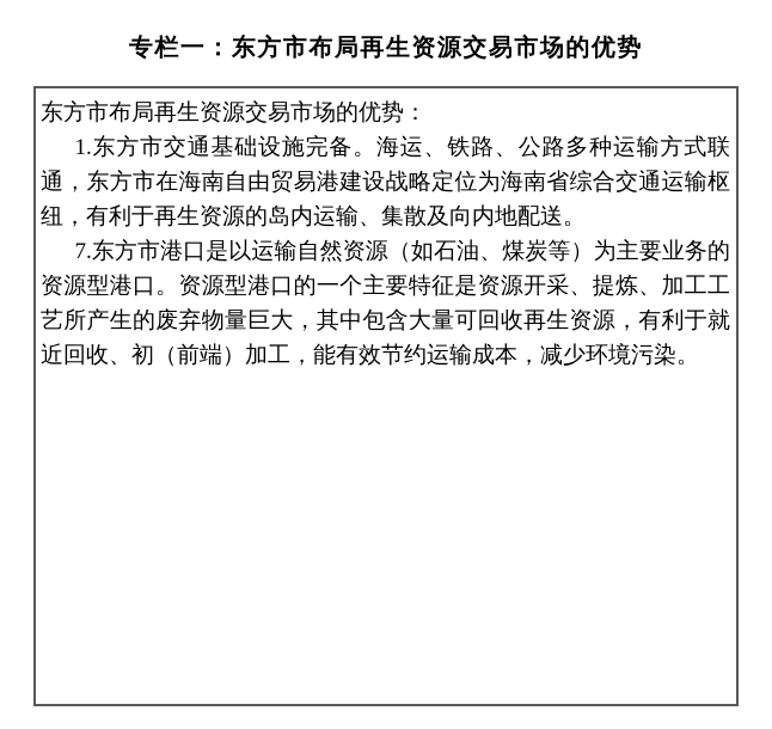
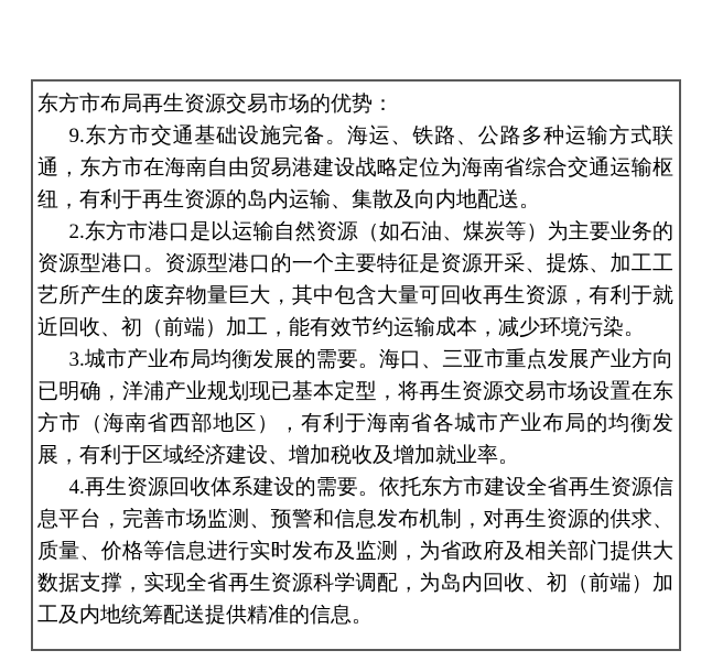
- 专栏一：东方市布局再生资源交易市场的优势
  东方市布局再生资源交易市场的优势：
- 1.东方市交通基础设施完备。海运、铁路、公路多种运输方式联通，东方市在海南自由贸易港建设战略定位为海南省综合交通运输枢纽，有利于再生资源的岛内运输、集散及向内地配送。
+ 9.东方市交通基础设施完备。海运、铁路、公路多种运输方式联通，东方市在海南自由贸易港建设战略定位为海南省综合交通运输枢纽，有利于再生资源的岛内运输、集散及向内地配送。
- 7.东方市港口是以运输自然资源（如石油、煤炭等）为主要业务的资源型港口。资源型港口的一个主要特征是资源开采、提炼、加工工艺所产生的废弃物量巨大，其中包含大量可回收再生资源，有利于就近回收、初（前端）加工，能有效节约运输成本，减少环境污染。
+ 2.东方市港口是以运输自然资源（如石油、煤炭等）为主要业务的资源型港口。资源型港口的一个主要特征是资源开采、提炼、加工工艺所产生的废弃物量巨大，其中包含大量可回收再生资源，有利于就近回收、初（前端）加工，能有效节约运输成本，减少环境污染。
+ 3.城市产业布局均衡发展的需要。海口、三亚市重点发展产业方向已明确，洋浦产业规划现已基本定型，将再生资源交易市场设置在东方市（海南省西部地区），有利于海南省各城市产业布局的均衡发展，有利于区域经济建设、增加税收及增加就业率。
+ 4.再生资源回收体系建设的需要。依托东方市建设全省再生资源信息平台，完善市场监测、预警和信息发布机制，对再生资源的供求、质量、价格等信息进行实时发布及监测，为省政府及相关部门提供大数据支撑，实现全省再生资源科学调配，为岛内回收、初（前端）加工及内地统筹配送提供精准的信息。
